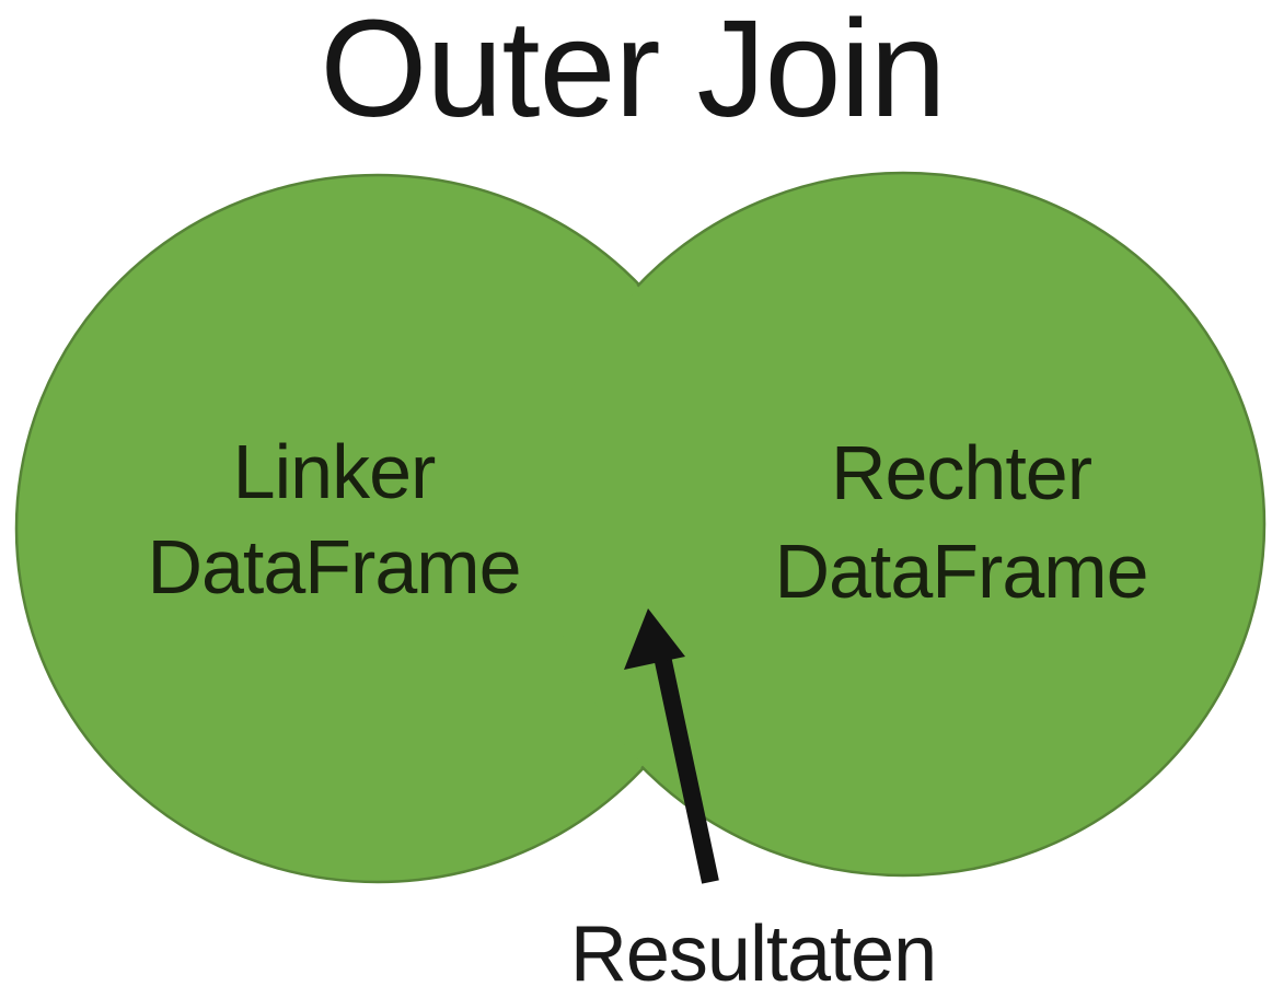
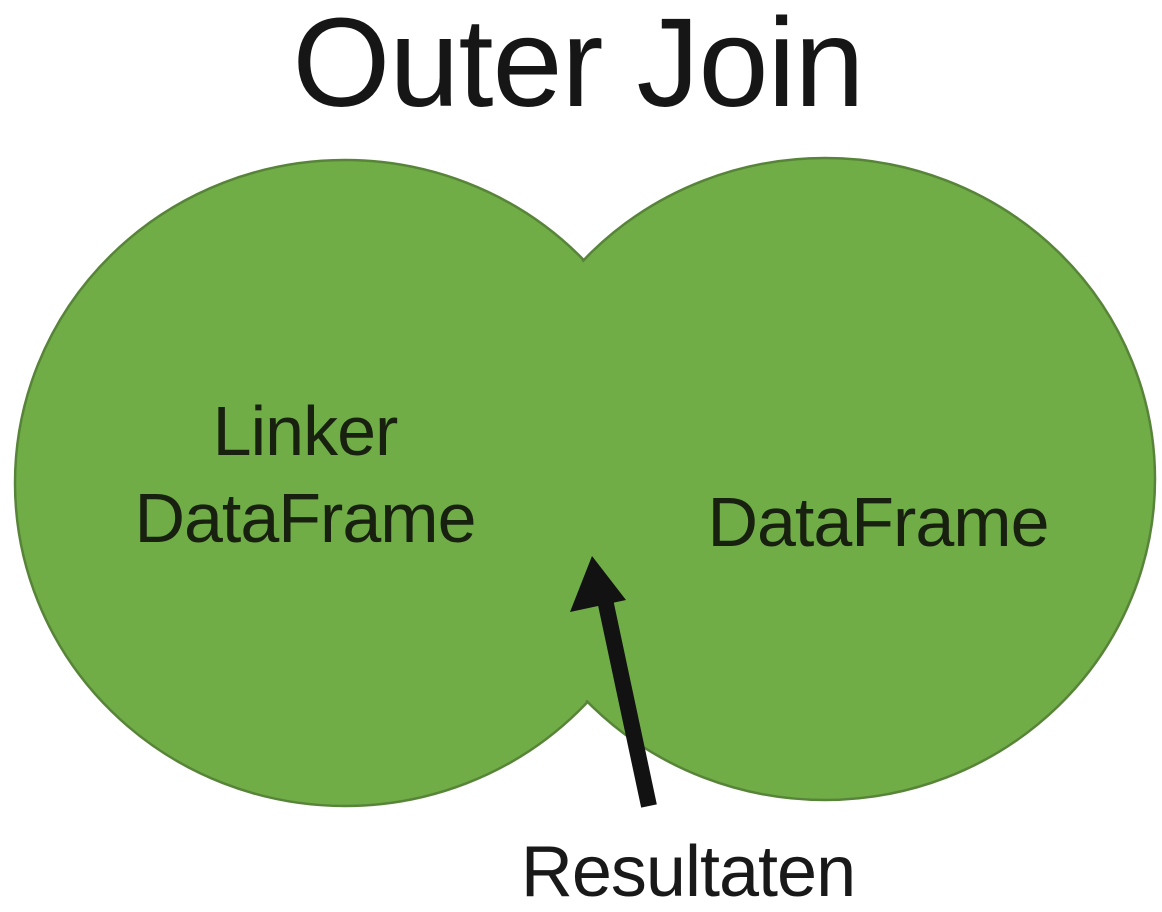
  Outer Join
  Linker
  DataFrame
- Rechter
  DataFrame
  Resultaten
